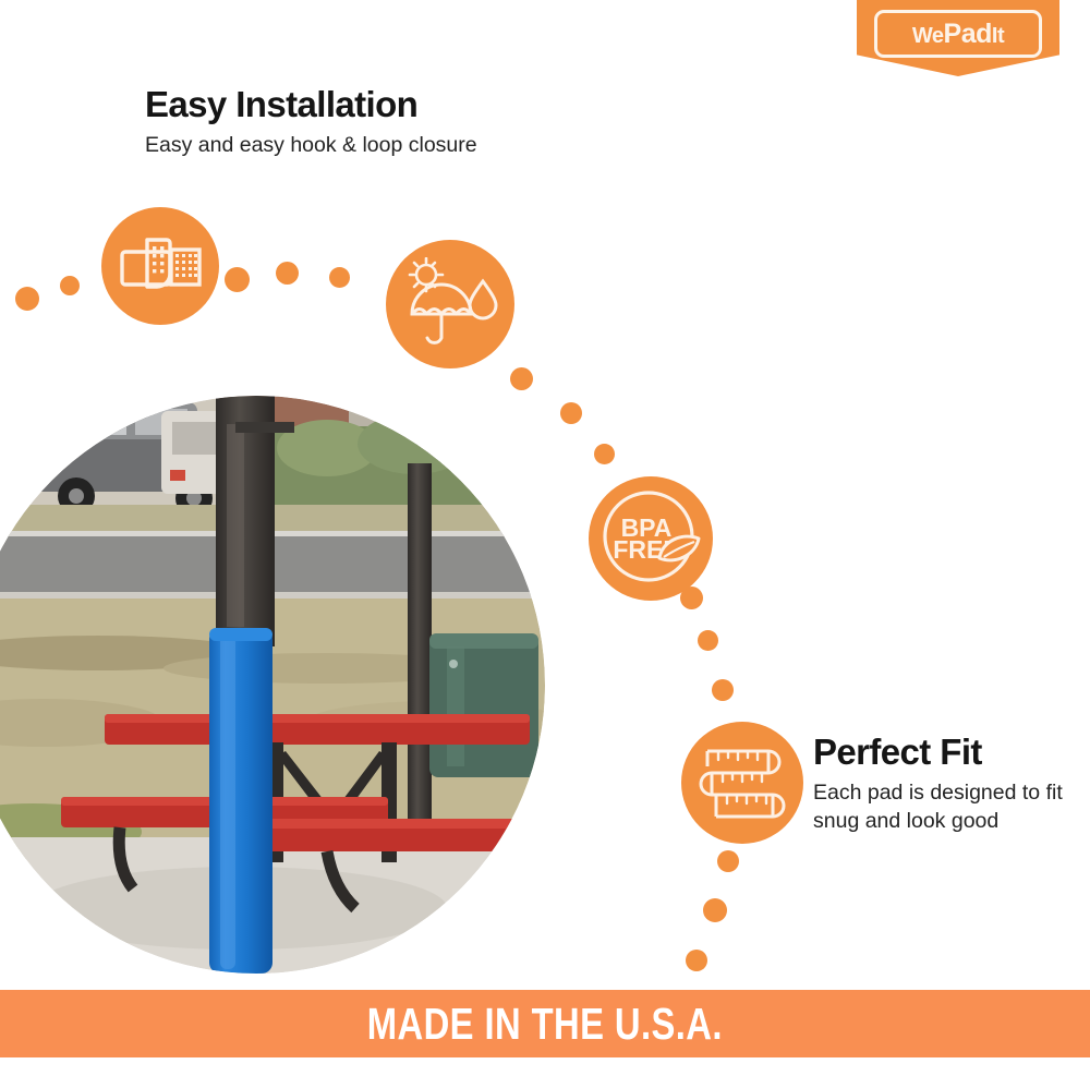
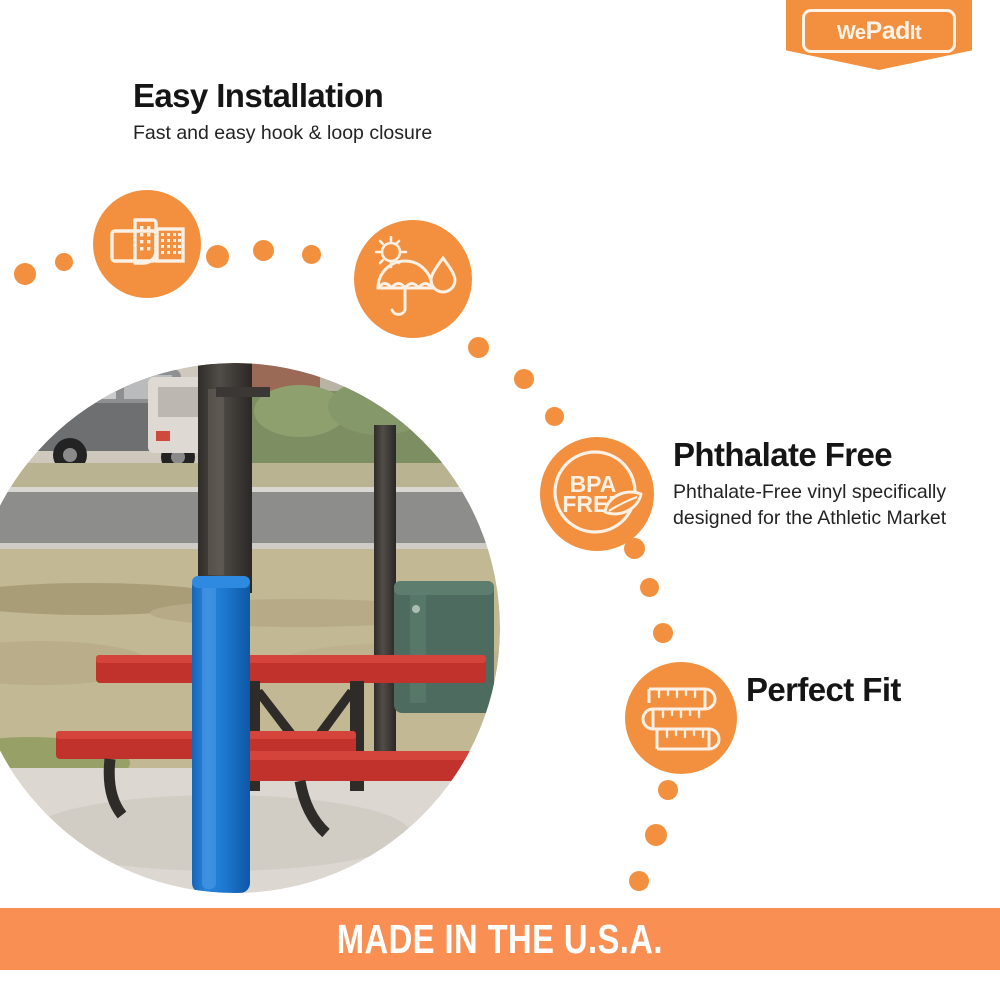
  WePadIt
  BPA
  FRE
  Easy Installation
- Easy and easy hook & loop closure
+ Fast and easy hook & loop closure
+ Phthalate Free
+ Phthalate-Free vinyl specifically designed for the Athletic Market
  Perfect Fit
- Each pad is designed to fit snug and look good
  MADE IN THE U.S.A.
